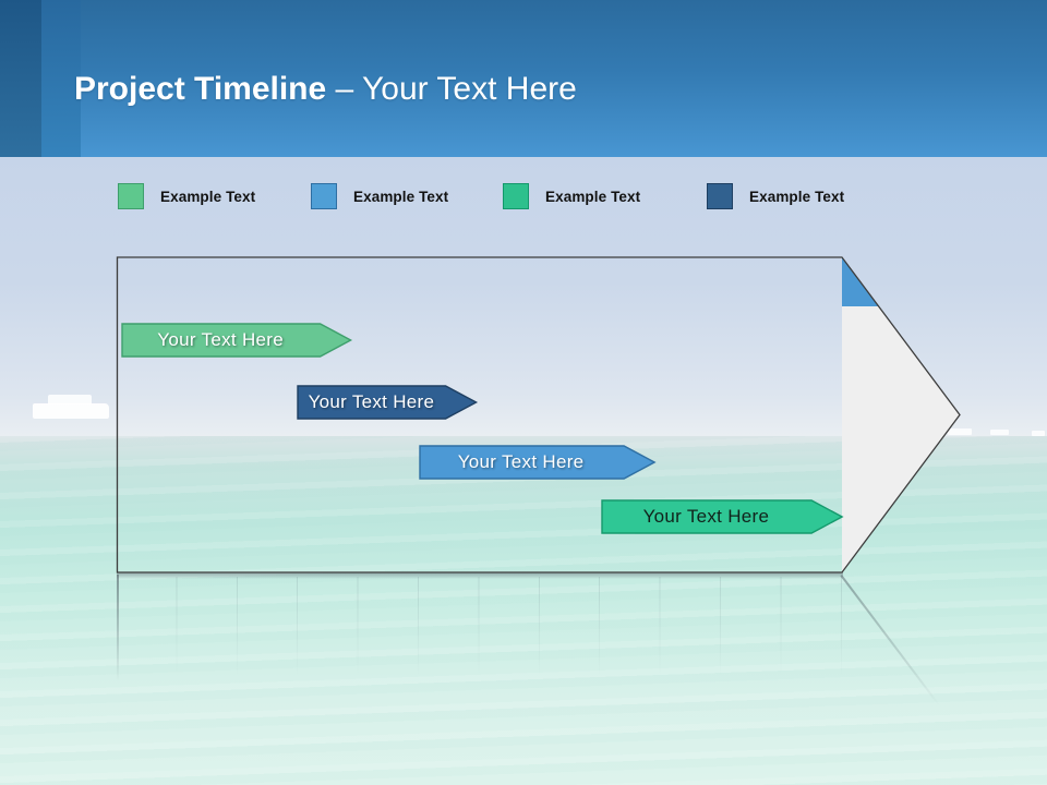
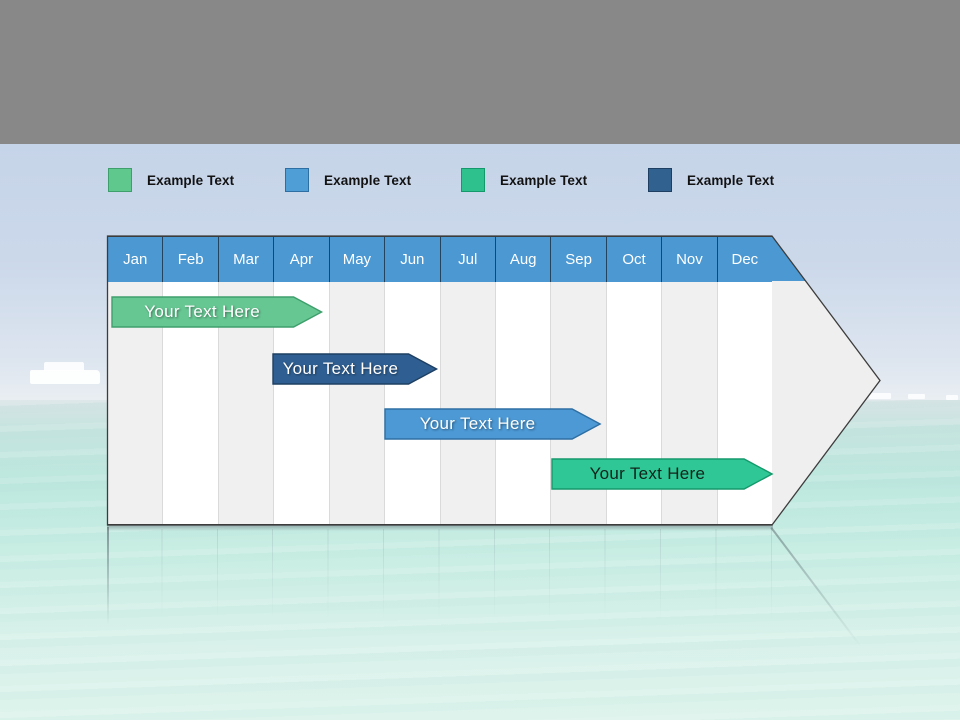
- Project Timeline – Your Text Here
  Example Text
  Example Text
  Example Text
  Example Text
+ Jan
+ Feb
+ Mar
+ Apr
+ May
+ Jun
+ Jul
+ Aug
+ Sep
+ Oct
+ Nov
+ Dec
  Your Text Here
  Your Text Here
  Your Text Here
  Your Text Here
